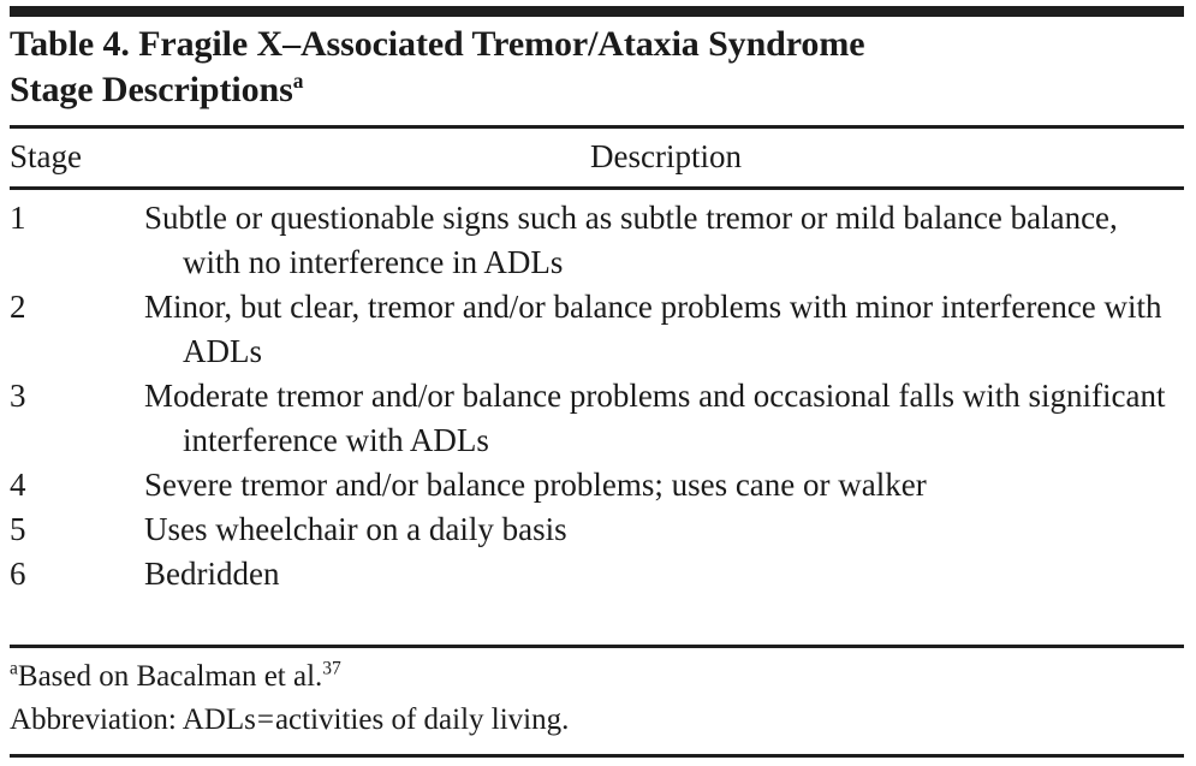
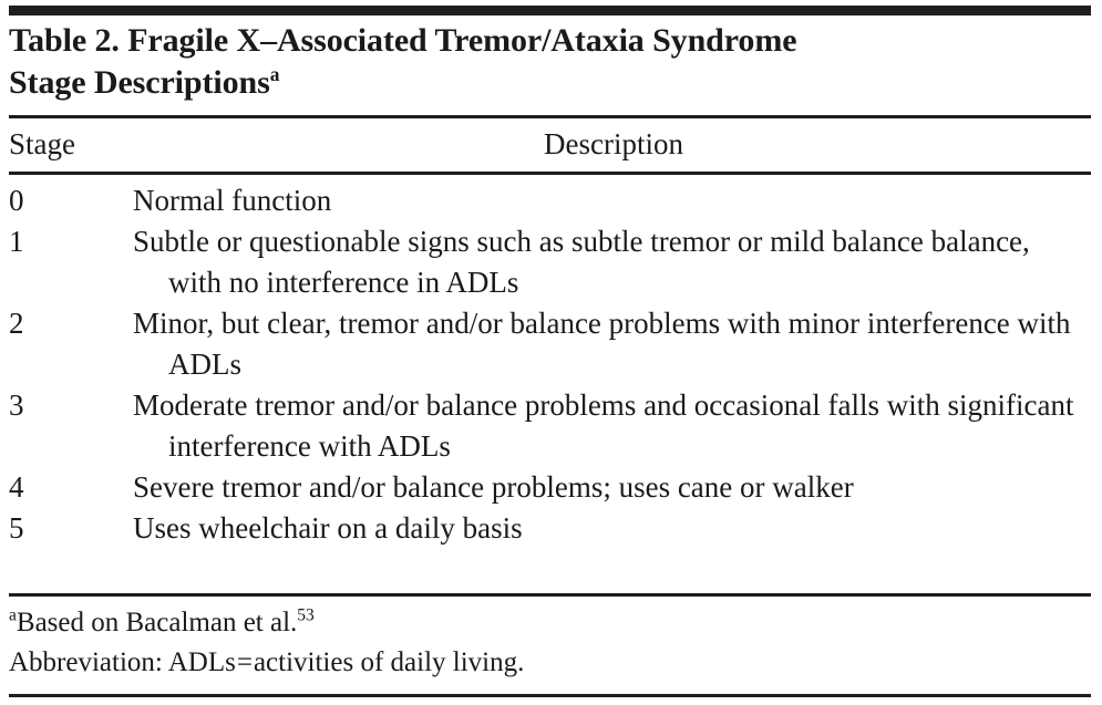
- Table 4. Fragile X–Associated Tremor/Ataxia Syndrome
+ Table 2. Fragile X–Associated Tremor/Ataxia Syndrome
  Stage Descriptionsa
  Stage
  Description
+ 0
+ Normal function
  1
  Subtle or questionable signs such as subtle tremor or mild balance balance, with no interference in ADLs
  2
  Minor, but clear, tremor and/or balance problems with minor interference with ADLs
  3
  Moderate tremor and/or balance problems and occasional falls with significant interference with ADLs
  4
  Severe tremor and/or balance problems; uses cane or walker
  5
  Uses wheelchair on a daily basis
- 6
- Bedridden
- aBased on Bacalman et al.37
+ aBased on Bacalman et al.53
  Abbreviation: ADLs=activities of daily living.
